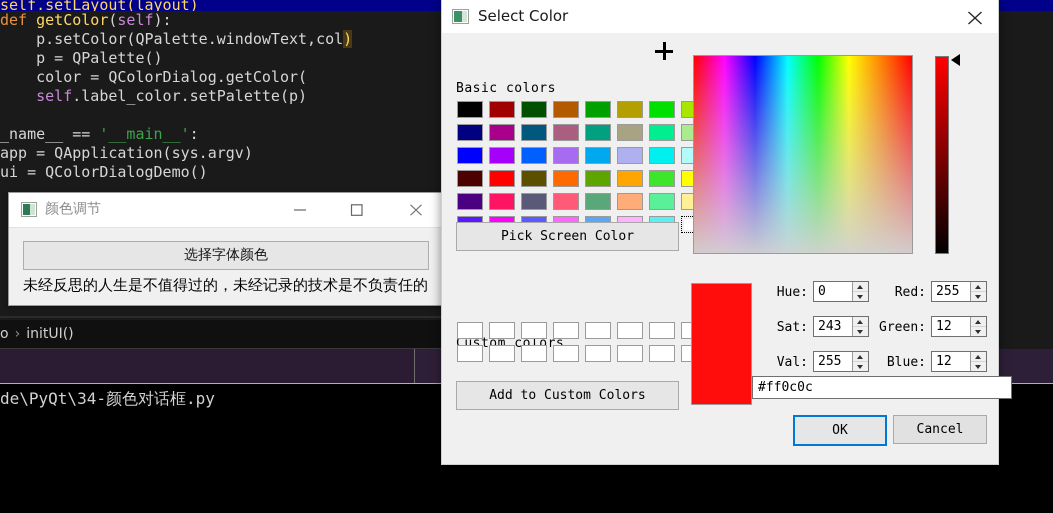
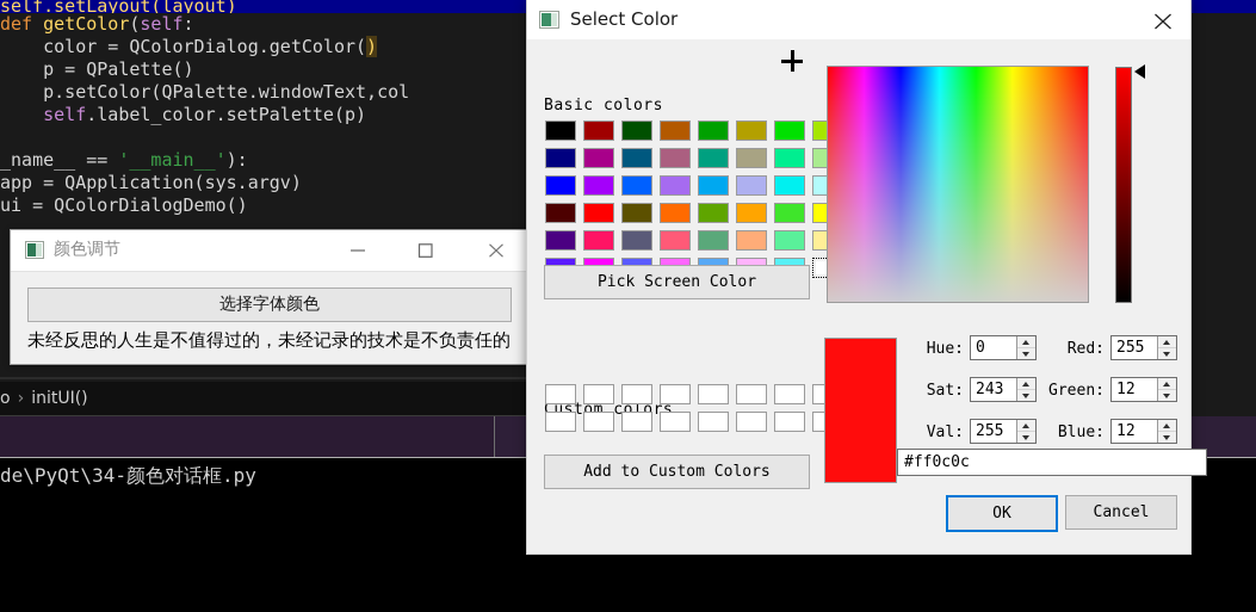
  self.setLayout(layout)
- def getColor(self):
+ def getColor(self:
- p.setColor(QPalette.windowText,col)
+ color = QColorDialog.getColor()
  p = QPalette()
- color = QColorDialog.getColor(
+ p.setColor(QPalette.windowText,col
  self.label_color.setPalette(p)
- _name__ == '__main__':
+ _name__ == '__main__'):
  app = QApplication(sys.argv)
  ui = QColorDialogDemo()
  o › initUI()
  de\PyQt\34-颜色对话框.py
  颜色调节
  选择字体颜色
  未经反思的人生是不值得过的，未经记录的技术是不负责任的
  Select Color
  Basic colors
  Pick Screen Color
  Custom colors
  Add to Custom Colors
  Hue:
  0
  Sat:
  243
  Val:
  255
  Red:
  255
  Green:
  12
  Blue:
  12
  #ff0c0c
  OK
  Cancel
